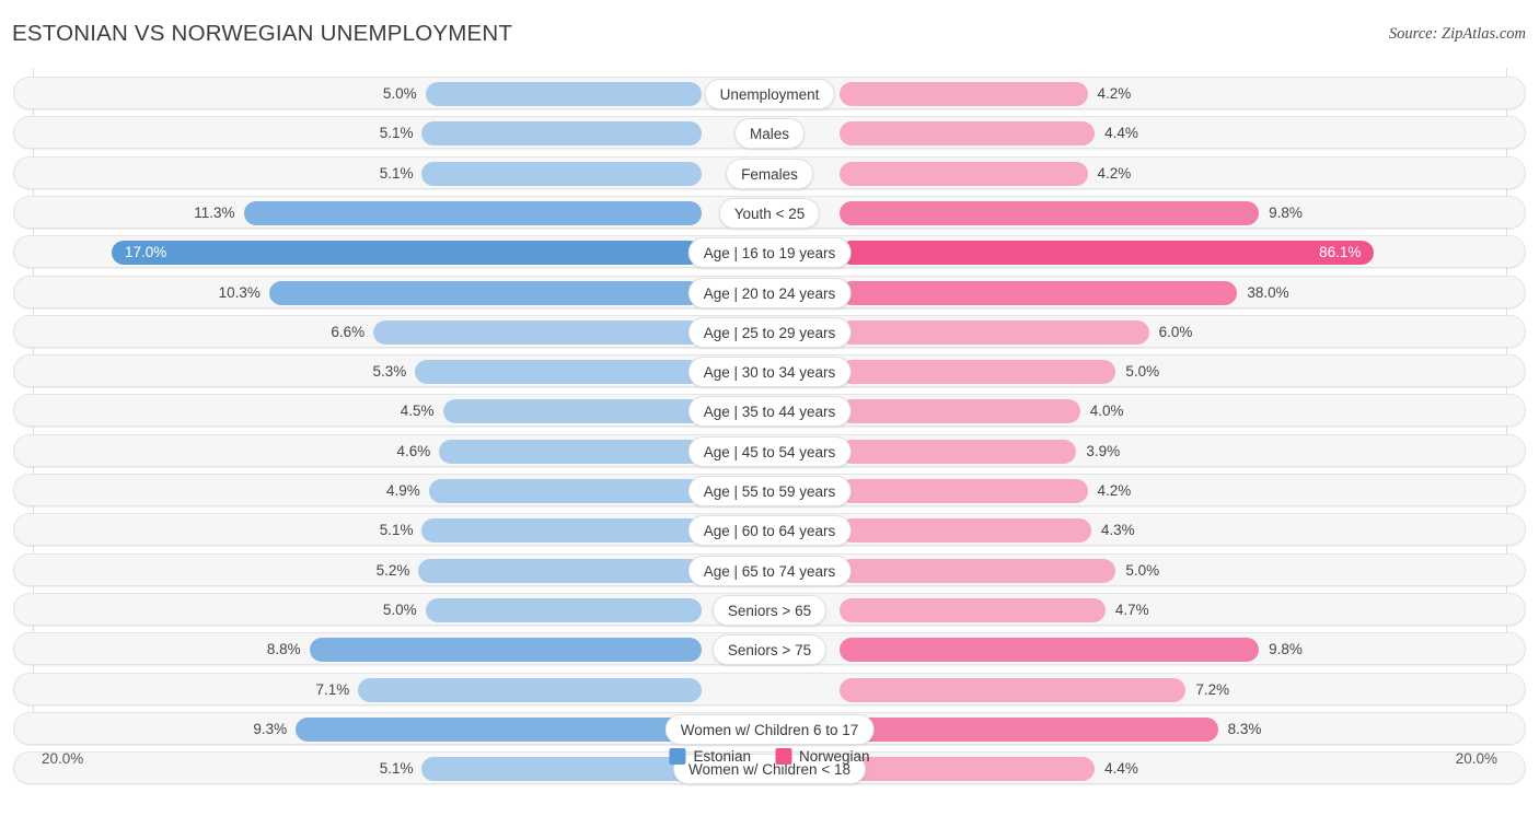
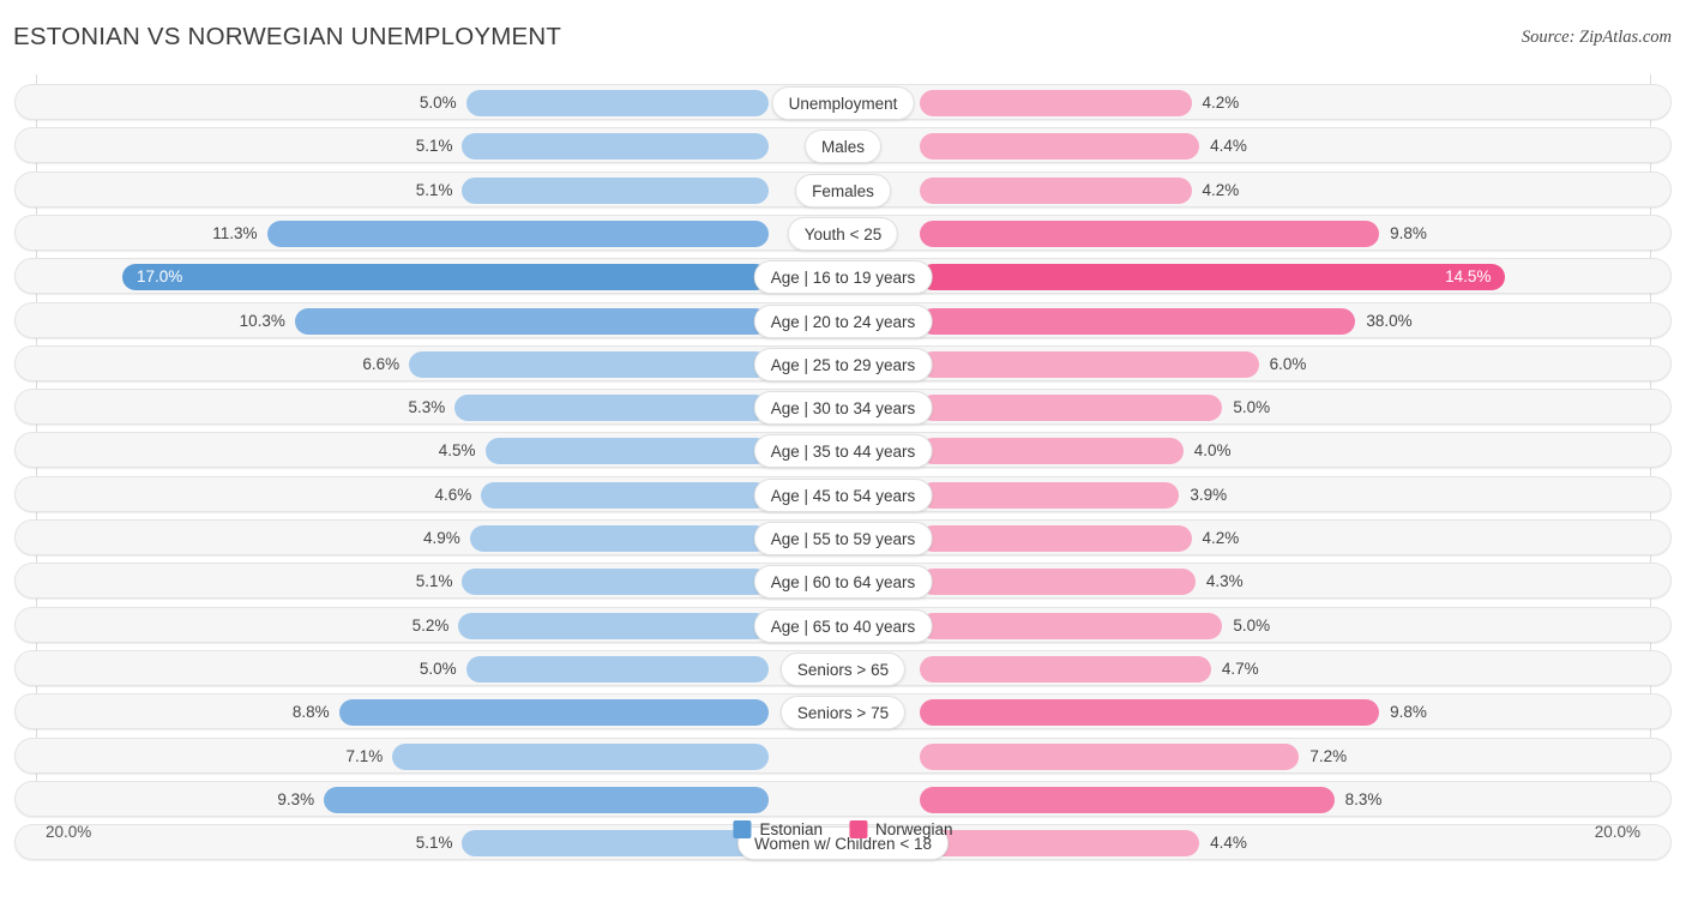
  ESTONIAN VS NORWEGIAN UNEMPLOYMENT
  Source: ZipAtlas.com
  5.0%
  4.2%
  Unemployment
  5.1%
  4.4%
  Males
  5.1%
  4.2%
  Females
  11.3%
  9.8%
  Youth < 25
  17.0%
- 86.1%
+ 14.5%
  Age | 16 to 19 years
  10.3%
  38.0%
  Age | 20 to 24 years
  6.6%
  6.0%
  Age | 25 to 29 years
  5.3%
  5.0%
  Age | 30 to 34 years
  4.5%
  4.0%
  Age | 35 to 44 years
  4.6%
  3.9%
  Age | 45 to 54 years
  4.9%
  4.2%
  Age | 55 to 59 years
  5.1%
  4.3%
  Age | 60 to 64 years
  5.2%
  5.0%
- Age | 65 to 74 years
+ Age | 65 to 40 years
  5.0%
  4.7%
  Seniors > 65
  8.8%
  9.8%
  Seniors > 75
  7.1%
  7.2%
  9.3%
  8.3%
- Women w/ Children 6 to 17
  5.1%
  4.4%
  Women w/ Children < 18
  20.0%
  20.0%
  Estonian
  Norwegian
